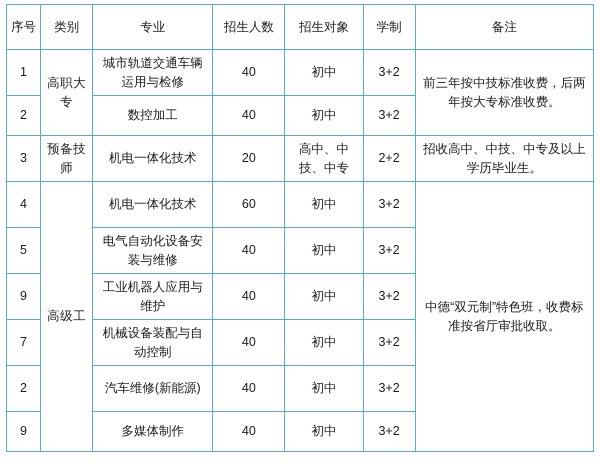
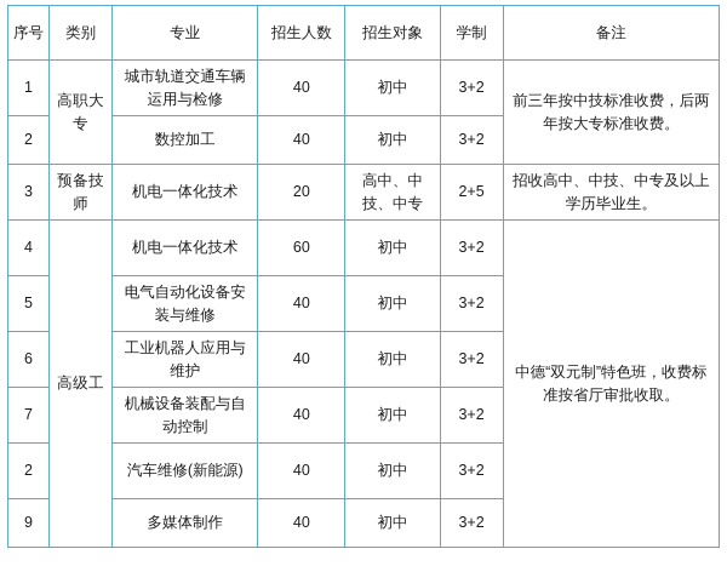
  序号	类别	专业	招生人数	招生对象	学制	备注
  1	高职大专	城市轨道交通车辆运用与检修	40	初中	3+2	前三年按中技标准收费，后两年按大专标准收费。
  2	数控加工	40	初中	3+2
- 3	预备技师	机电一体化技术	20	高中、中技、中专	2+2	招收高中、中技、中专及以上学历毕业生。
+ 3	预备技师	机电一体化技术	20	高中、中技、中专	2+5	招收高中、中技、中专及以上学历毕业生。
  4	高级工	机电一体化技术	60	初中	3+2	中德“双元制”特色班，收费标准按省厅审批收取。
  5	电气自动化设备安装与维修	40	初中	3+2
- 9	工业机器人应用与维护	40	初中	3+2
+ 6	工业机器人应用与维护	40	初中	3+2
  7	机械设备装配与自动控制	40	初中	3+2
  2	汽车维修(新能源)	40	初中	3+2
  9	多媒体制作	40	初中	3+2
